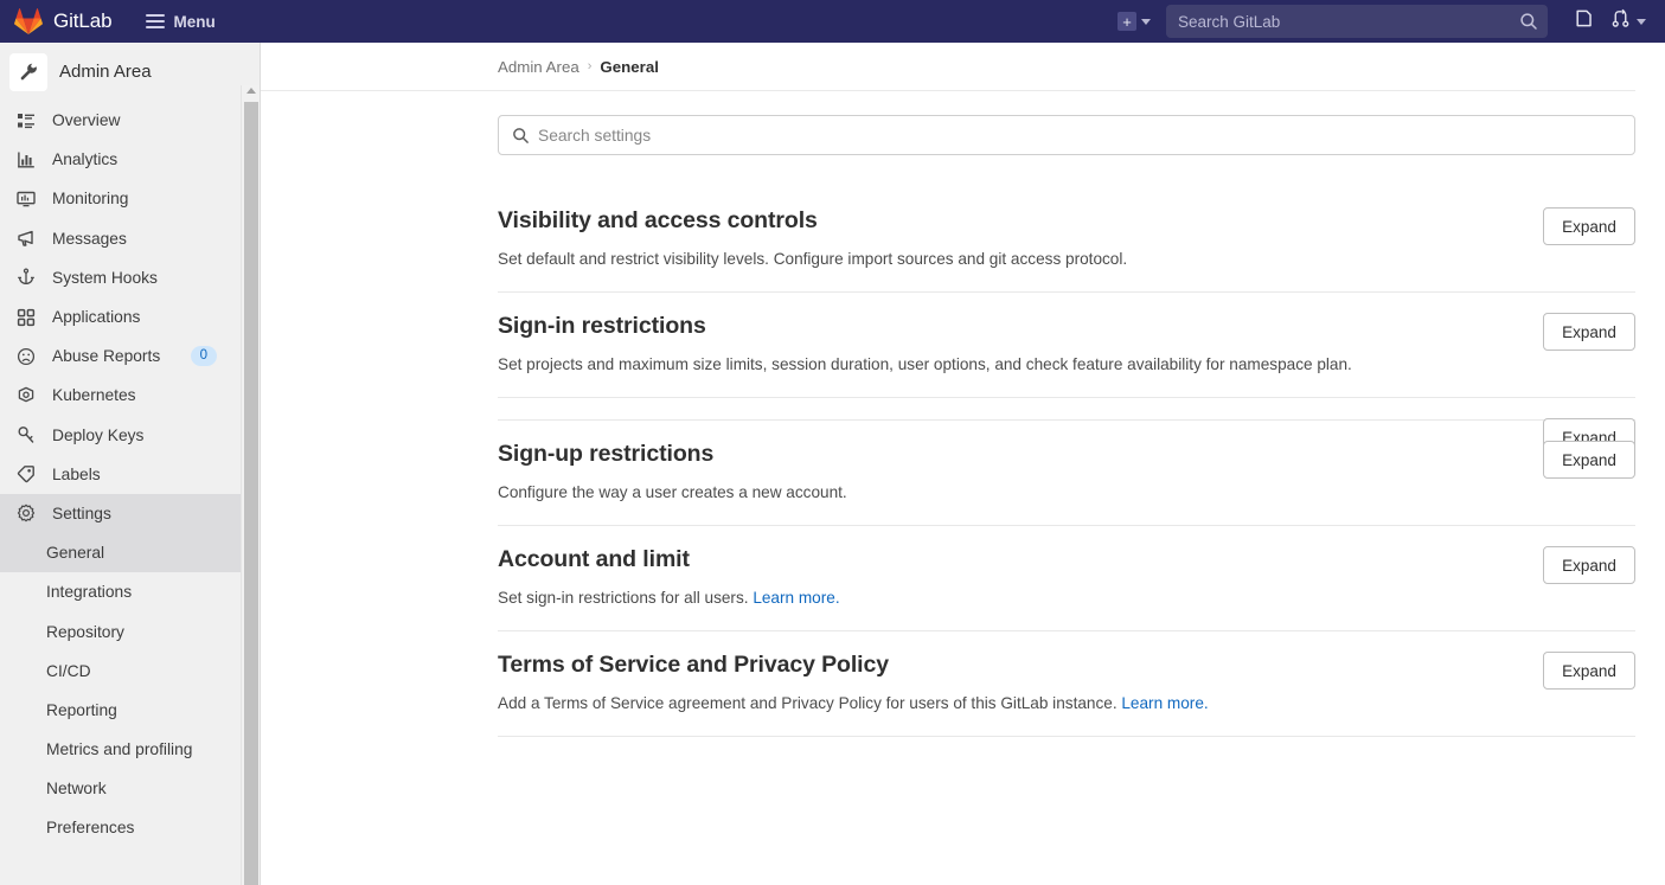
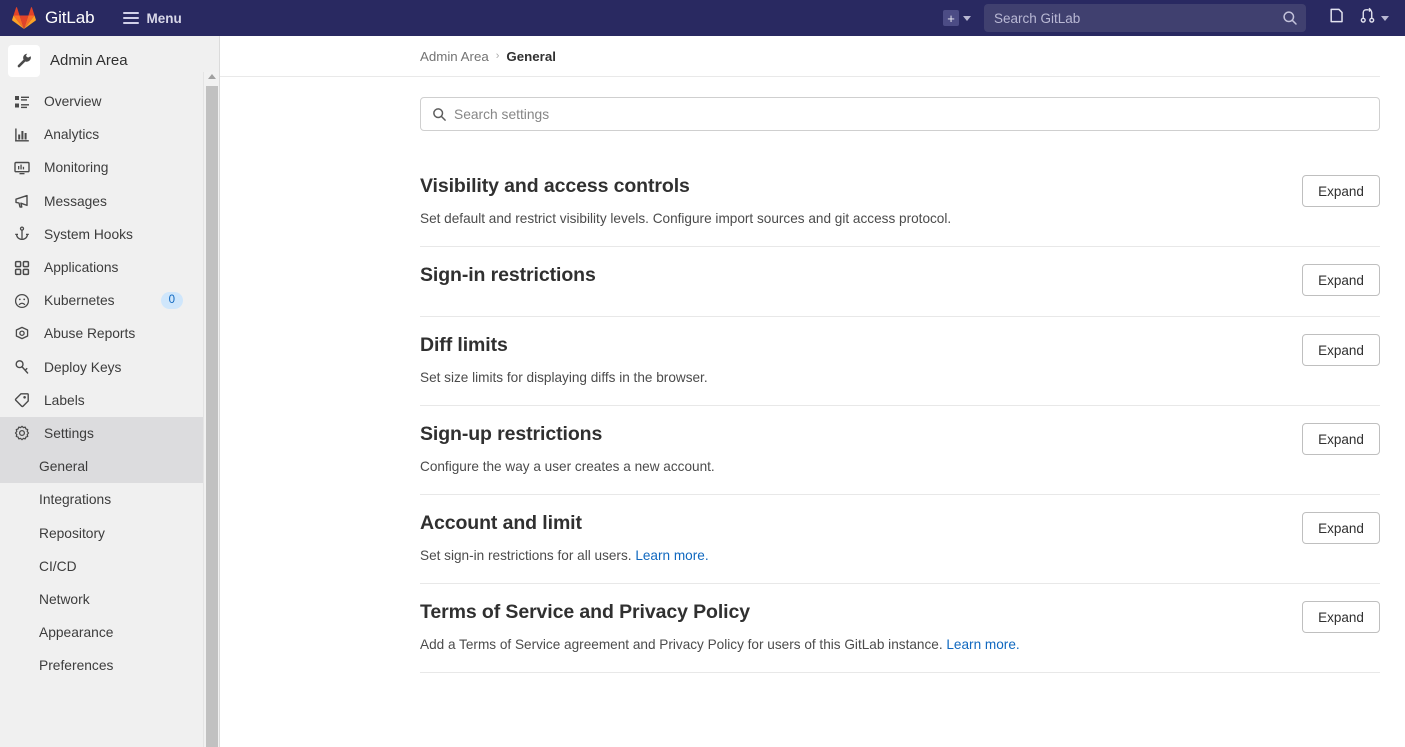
  GitLab
  Menu
  +
  Search GitLab
  Admin Area
  Overview
  Analytics
  Monitoring
  Messages
  System Hooks
  Applications
- Abuse Reports
+ Kubernetes
  0
- Kubernetes
+ Abuse Reports
  Deploy Keys
  Labels
  Settings
  General
  Integrations
  Repository
  CI/CD
- Reporting
- Metrics and profiling
  Network
+ Appearance
  Preferences
  Admin Area
  ›
  General
  Search settings
  Visibility and access controls
  Set default and restrict visibility levels. Configure import sources and git access protocol.
  Expand
  Sign-in restrictions
- Set projects and maximum size limits, session duration, user options, and check feature availability for namespace plan.
  Expand
+ Diff limits
+ Set size limits for displaying diffs in the browser.
  Expand
  Sign-up restrictions
  Configure the way a user creates a new account.
  Expand
  Account and limit
  Set sign-in restrictions for all users. Learn more.
  Expand
  Terms of Service and Privacy Policy
  Add a Terms of Service agreement and Privacy Policy for users of this GitLab instance. Learn more.
  Expand
